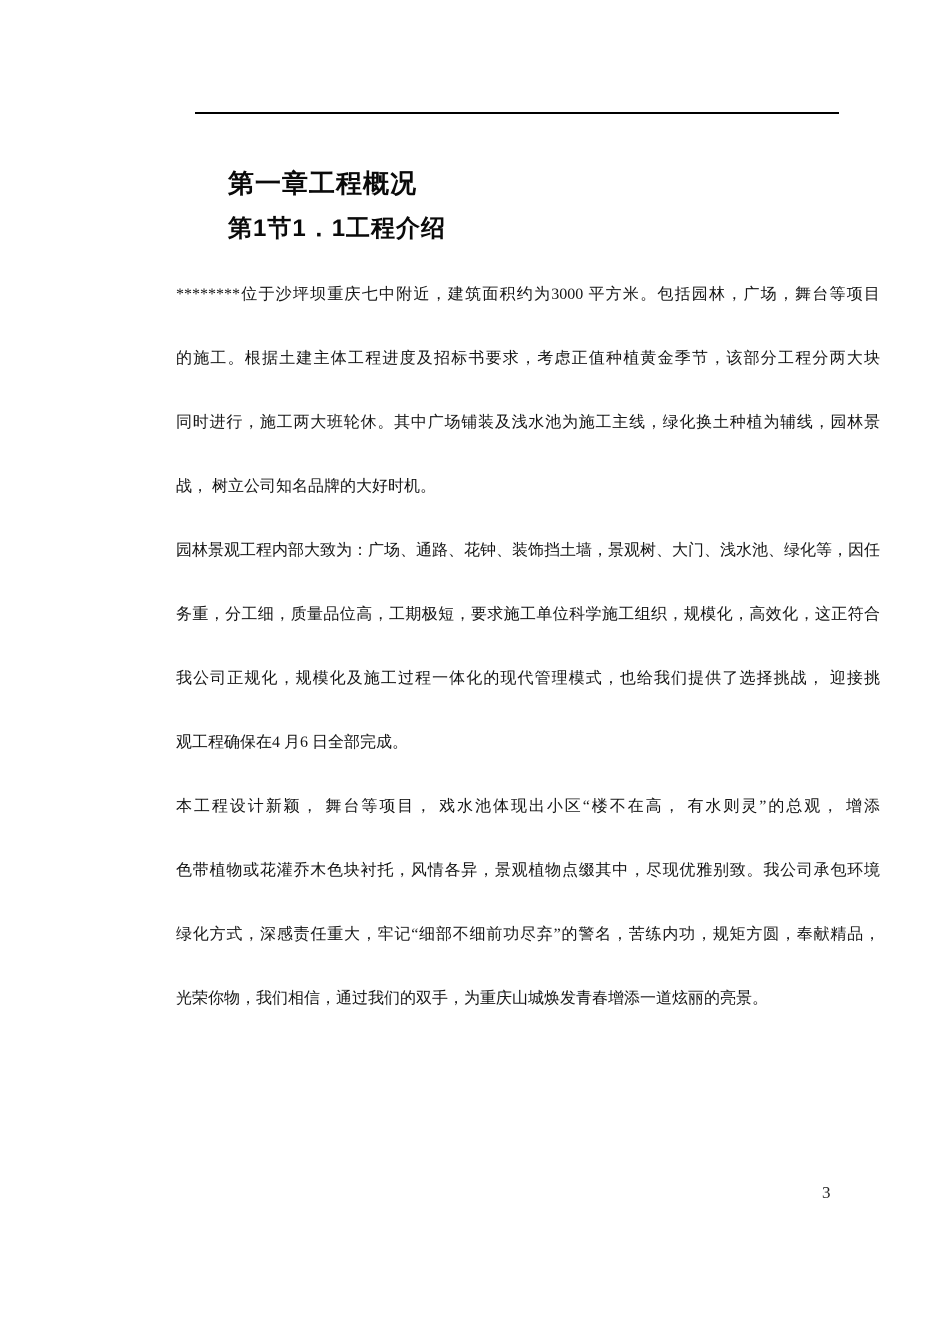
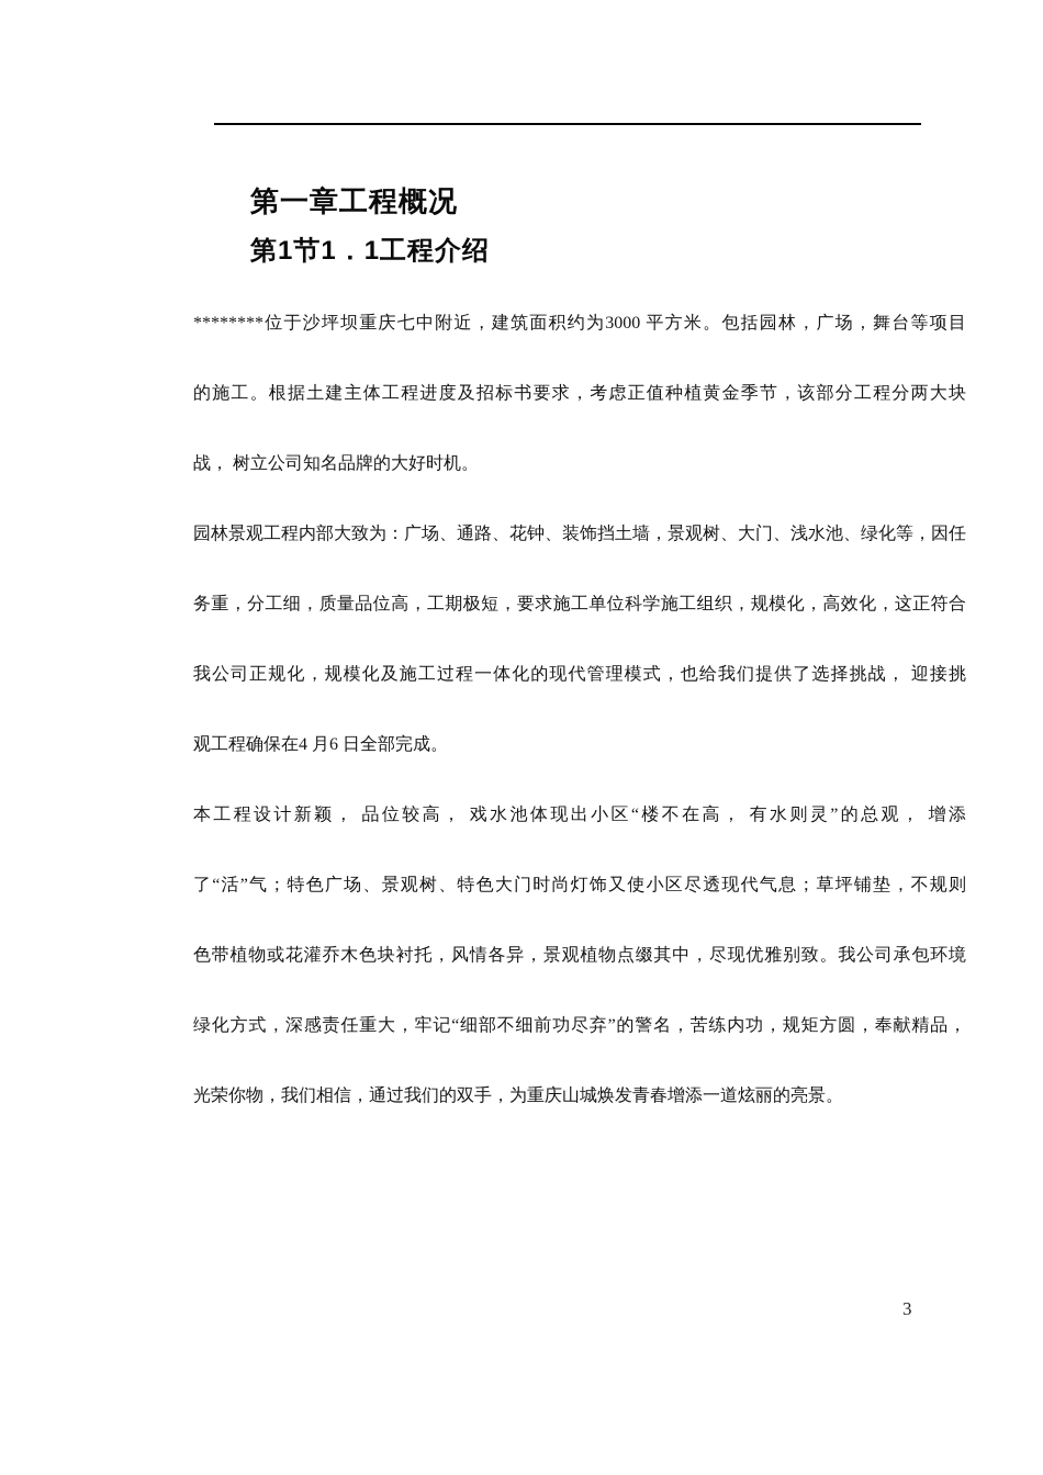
  第一章工程概况
  第1节1．1工程介绍
  ********位于沙坪坝重庆七中附近，建筑面积约为3000 平方米。包括园林，广场，舞台等项目
  的施工。根据土建主体工程进度及招标书要求，考虑正值种植黄金季节，该部分工程分两大块
- 同时进行，施工两大班轮休。其中广场铺装及浅水池为施工主线，绿化换土种植为辅线，园林景
  战， 树立公司知名品牌的大好时机。
  园林景观工程内部大致为：广场、通路、花钟、装饰挡土墙，景观树、大门、浅水池、绿化等，因任
  务重，分工细，质量品位高，工期极短，要求施工单位科学施工组织，规模化，高效化，这正符合
  我公司正规化，规模化及施工过程一体化的现代管理模式，也给我们提供了选择挑战， 迎接挑
  观工程确保在4 月6 日全部完成。
- 本工程设计新颖， 舞台等项目， 戏水池体现出小区“楼不在高， 有水则灵”的总观， 增添
+ 本工程设计新颖， 品位较高， 戏水池体现出小区“楼不在高， 有水则灵”的总观， 增添
+ 了“活”气；特色广场、景观树、特色大门时尚灯饰又使小区尽透现代气息；草坪铺垫，不规则
  色带植物或花灌乔木色块衬托，风情各异，景观植物点缀其中，尽现优雅别致。我公司承包环境
  绿化方式，深感责任重大，牢记“细部不细前功尽弃”的警名，苦练内功，规矩方圆，奉献精品，
  光荣你物，我们相信，通过我们的双手，为重庆山城焕发青春增添一道炫丽的亮景。
  3
